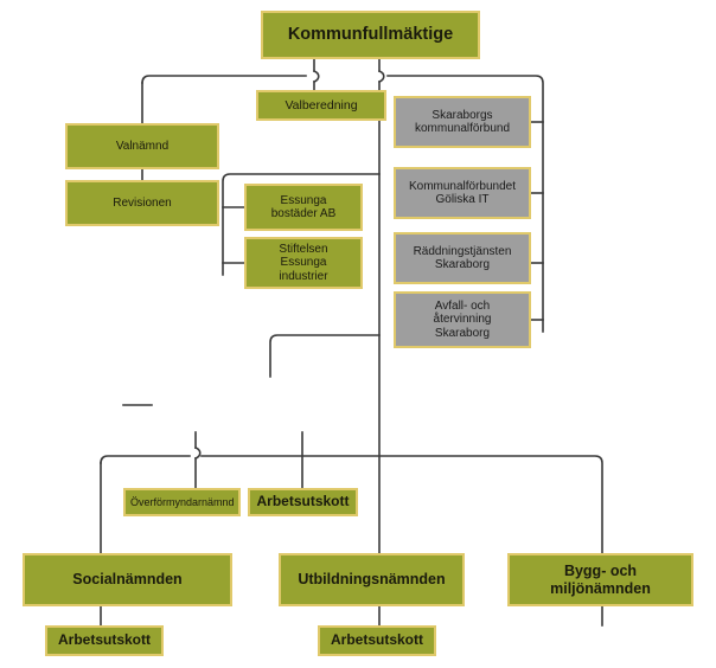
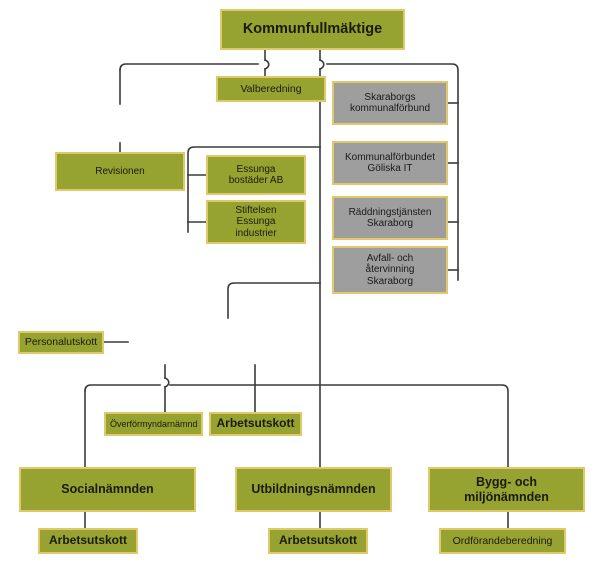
  Kommunfullmäktige
  Valberedning
- Valnämnd
  Revisionen
  Essunga
  bostäder AB
  Stiftelsen
  Essunga
  industrier
  Skaraborgs
  kommunalförbund
  Kommunalförbundet
  Göliska IT
  Räddningstjänsten
  Skaraborg
  Avfall- och
  återvinning
  Skaraborg
+ Personalutskott
  Överförmyndarnämnd
  Arbetsutskott
  Socialnämnden
  Arbetsutskott
  Utbildningsnämnden
  Arbetsutskott
  Bygg- och miljönämnden
+ Ordförandeberedning
